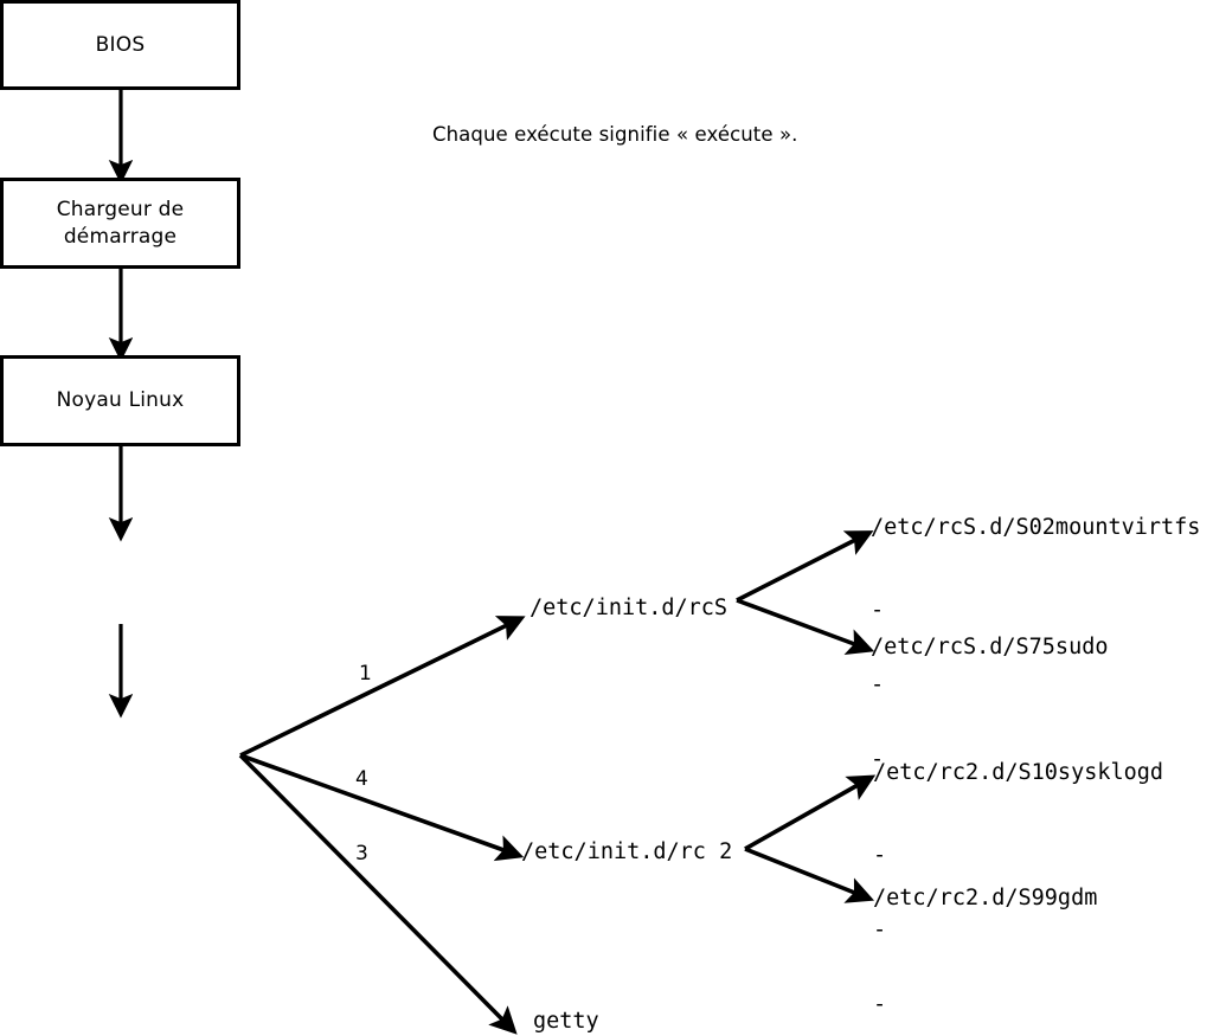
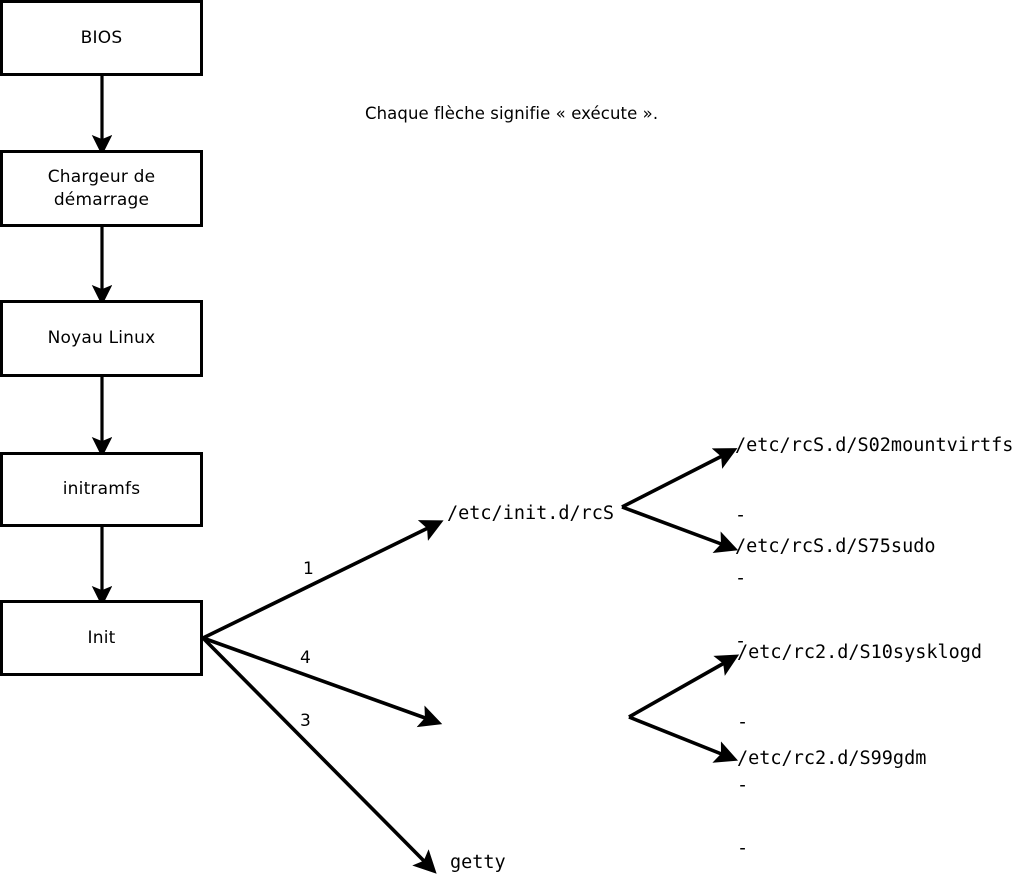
  BIOS
  Chargeur de
  démarrage
  Noyau Linux
+ initramfs
+ Init
- Chaque exécute signifie « exécute ».
+ Chaque flèche signifie « exécute ».
  1
  4
  3
  /etc/init.d/rcS
- /etc/init.d/rc 2
  getty
  /etc/rcS.d/S02mountvirtfs
  /etc/rcS.d/S75sudo
  /etc/rc2.d/S10sysklogd
  /etc/rc2.d/S99gdm
  -
  -
  -
  -
  -
  -
